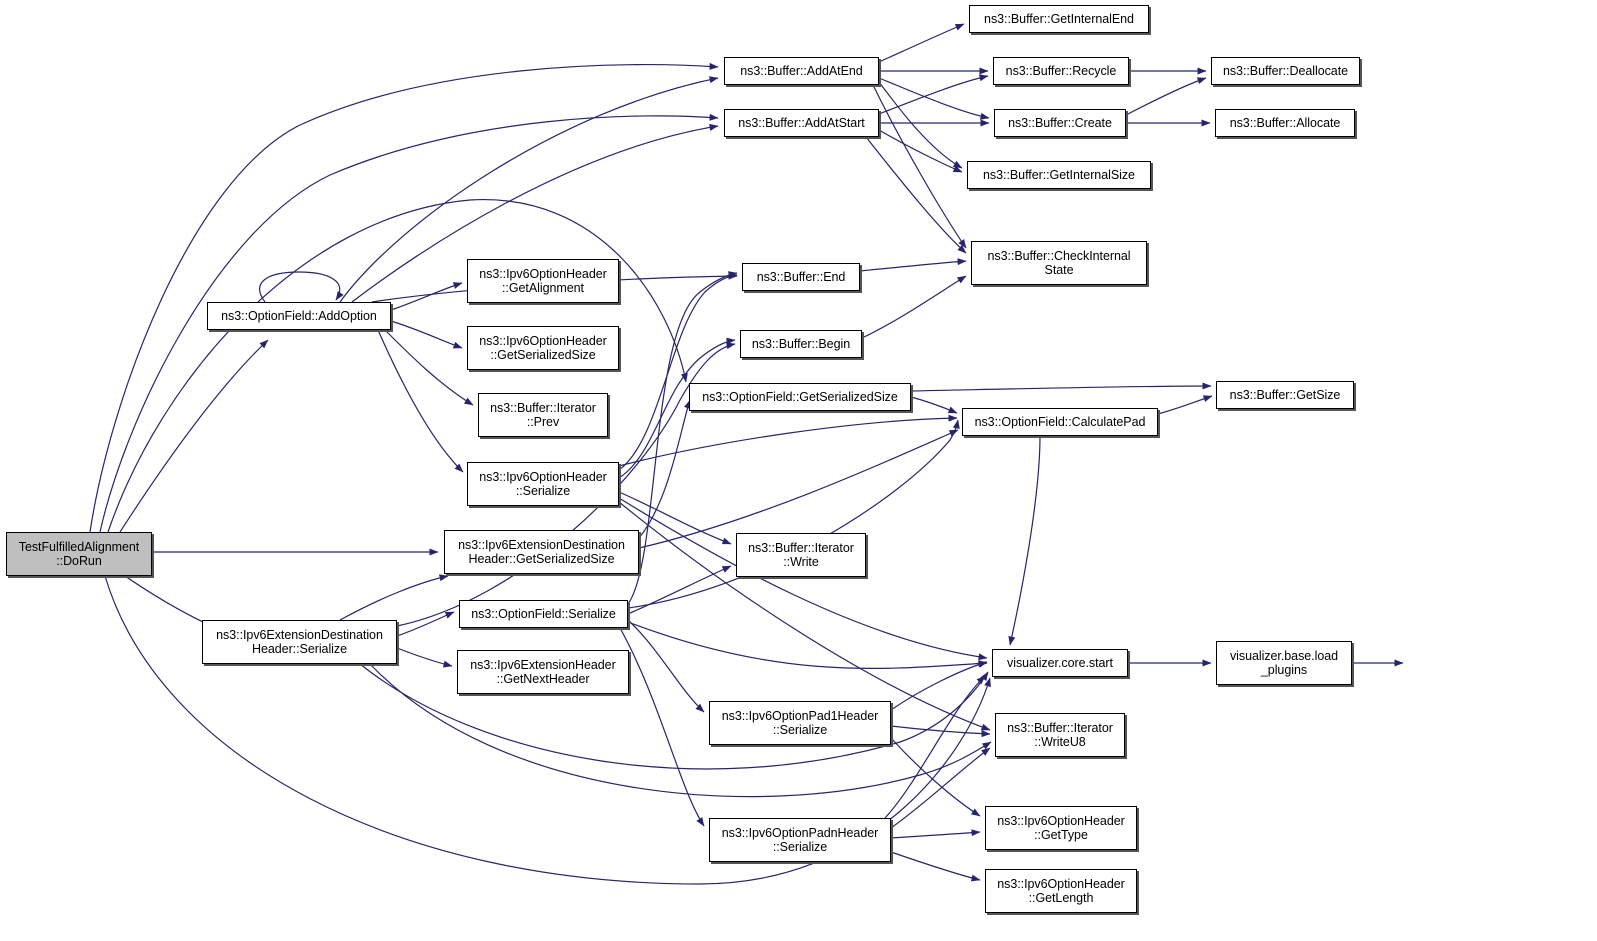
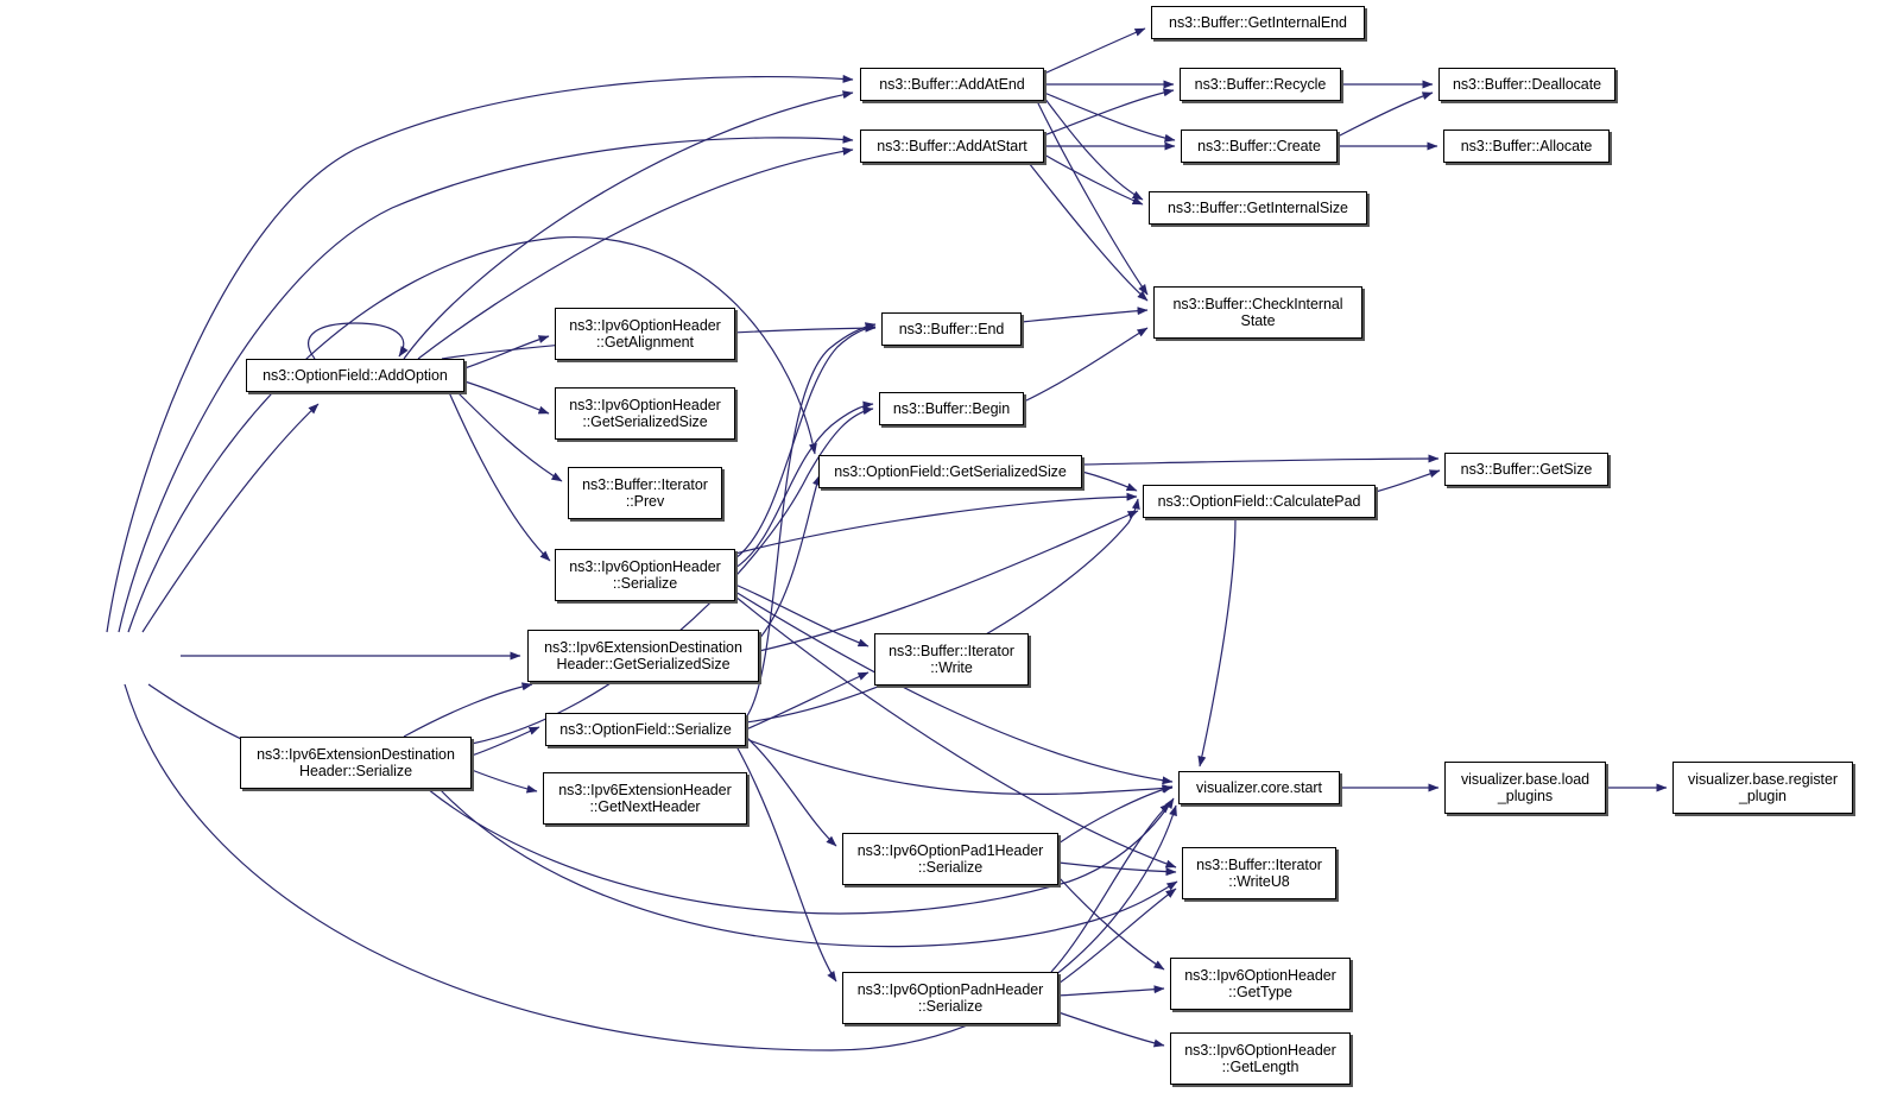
- TestFulfilledAlignment
- ::DoRun
  ns3::OptionField::AddOption
  ns3::Ipv6ExtensionDestination
  Header::Serialize
  ns3::Ipv6OptionHeader
  ::GetAlignment
  ns3::Ipv6OptionHeader
  ::GetSerializedSize
  ns3::Buffer::Iterator
  ::Prev
  ns3::Ipv6OptionHeader
  ::Serialize
  ns3::Ipv6ExtensionDestination
  Header::GetSerializedSize
  ns3::OptionField::Serialize
  ns3::Ipv6ExtensionHeader
  ::GetNextHeader
  ns3::Buffer::AddAtEnd
  ns3::Buffer::AddAtStart
  ns3::Buffer::End
  ns3::Buffer::Begin
  ns3::OptionField::GetSerializedSize
  ns3::Buffer::Iterator
  ::Write
  ns3::Ipv6OptionPad1Header
  ::Serialize
  ns3::Ipv6OptionPadnHeader
  ::Serialize
  ns3::Buffer::GetInternalEnd
  ns3::Buffer::Recycle
  ns3::Buffer::Create
  ns3::Buffer::GetInternalSize
  ns3::Buffer::CheckInternal
  State
  ns3::OptionField::CalculatePad
  visualizer.core.start
  ns3::Buffer::Iterator
  ::WriteU8
  ns3::Ipv6OptionHeader
  ::GetType
  ns3::Ipv6OptionHeader
  ::GetLength
  ns3::Buffer::Deallocate
  ns3::Buffer::Allocate
  ns3::Buffer::GetSize
  visualizer.base.load
  _plugins
+ visualizer.base.register
+ _plugin
